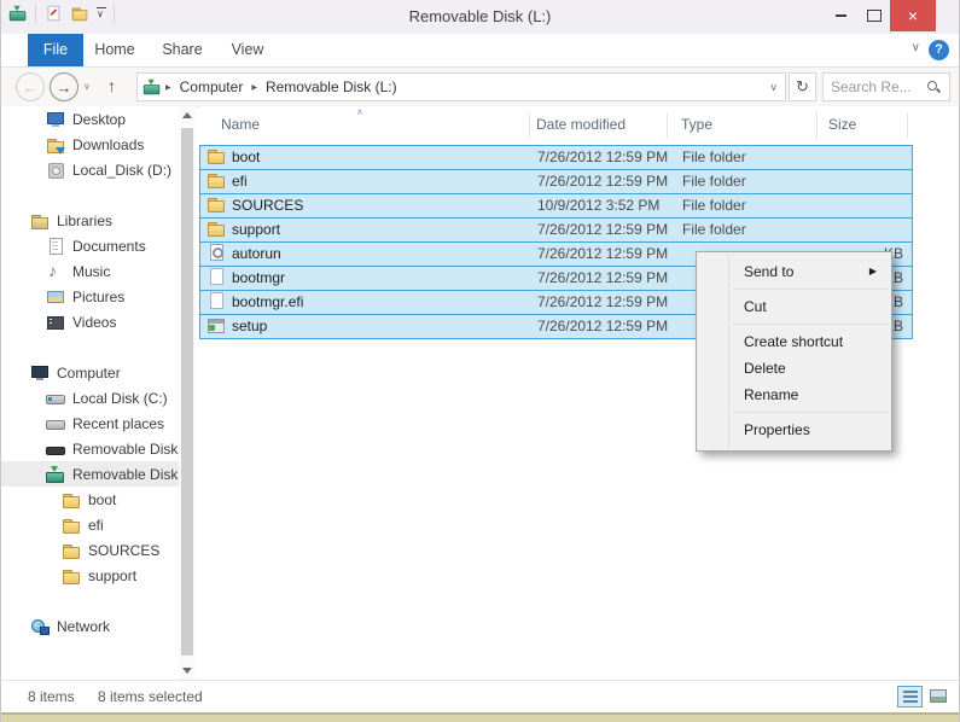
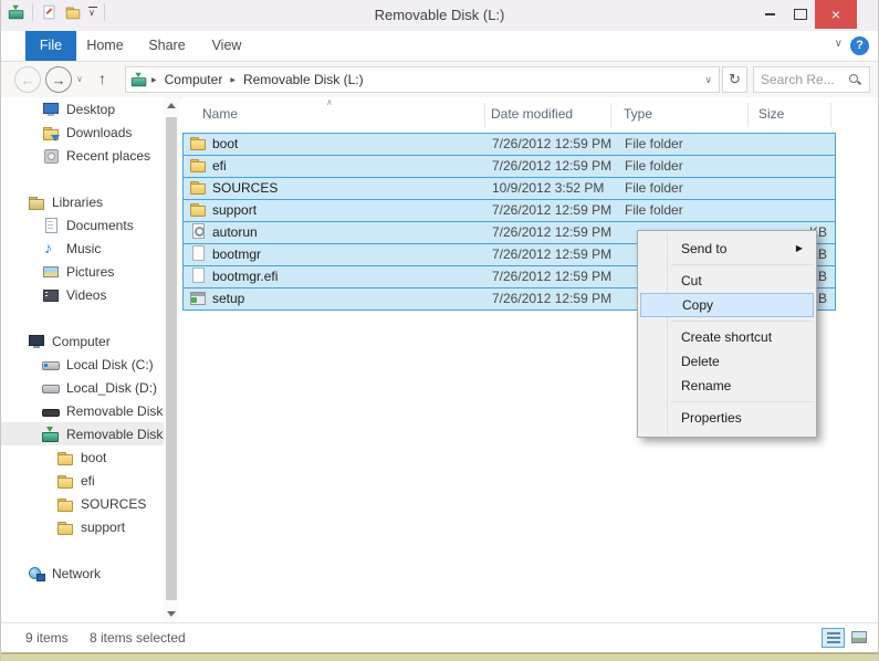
  ∨
  Removable Disk (L:)
  ×
  File
  Home
  Share
  View
  ∨
  ?
  ←
  →
  ∨
  ↑
  Computer
  Removable Disk (L:)
  ∨
  ↻
  Search Re...
  Desktop
  Downloads
- Local_Disk (D:)
+ Recent places
  Libraries
  Documents
  Music
  Pictures
  Videos
  Computer
  Local Disk (C:)
- Recent places
+ Local_Disk (D:)
  Removable Disk
  Removable Disk
  boot
  efi
  SOURCES
  support
  Network
  ∧
  Name
  Date modified
  Type
  Size
  boot
  7/26/2012 12:59 PM
  File folder
  efi
  7/26/2012 12:59 PM
  File folder
  SOURCES
  10/9/2012 3:52 PM
  File folder
  support
  7/26/2012 12:59 PM
  File folder
  autorun
  7/26/2012 12:59 PM
  bootmgr
  7/26/2012 12:59 PM
  bootmgr.efi
  7/26/2012 12:59 PM
  setup
  7/26/2012 12:59 PM
  Send to
  ▶
  Cut
+ Copy
  Create shortcut
  Delete
  Rename
  Properties
- 8 items
+ 9 items
  8 items selected
